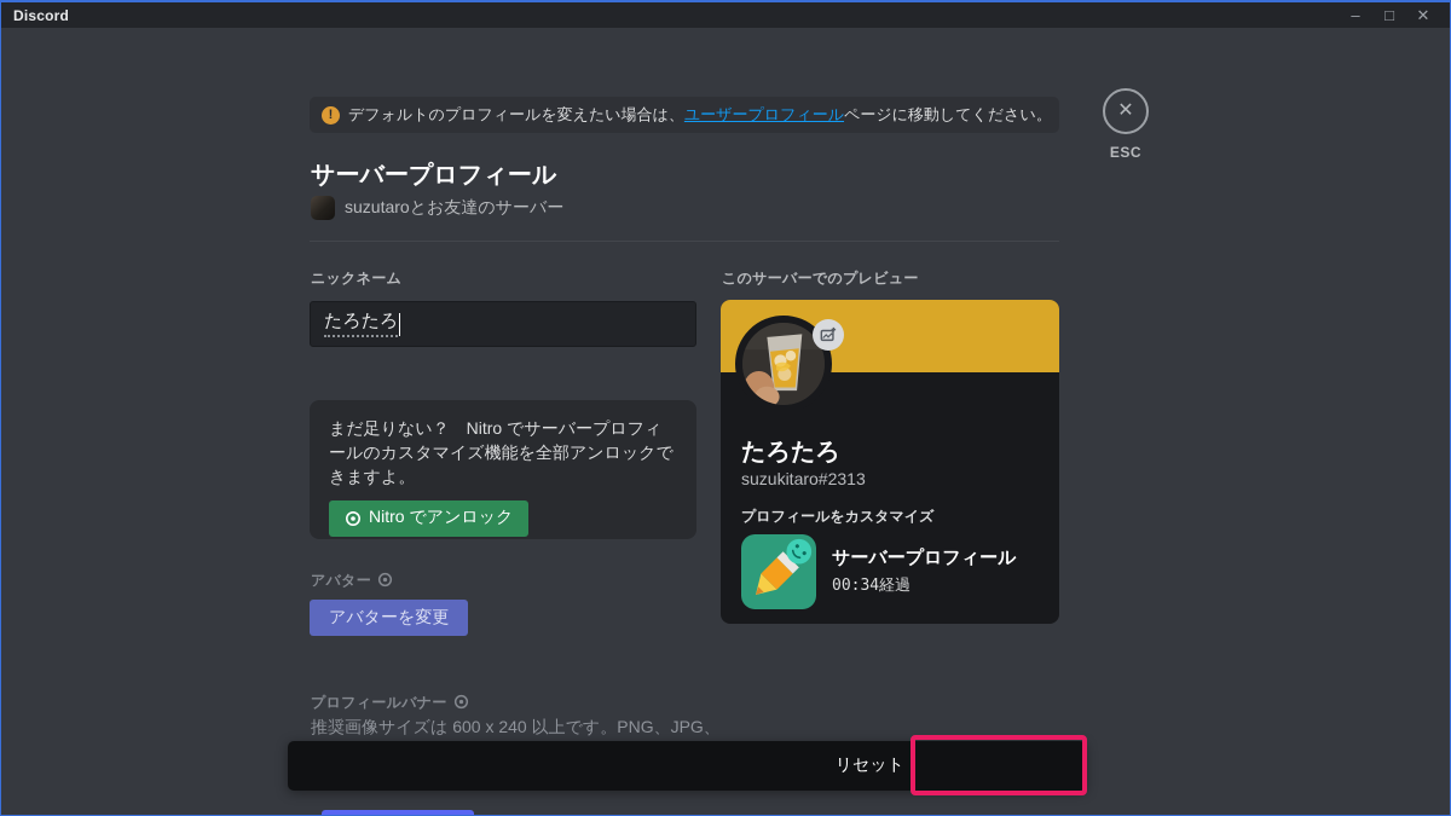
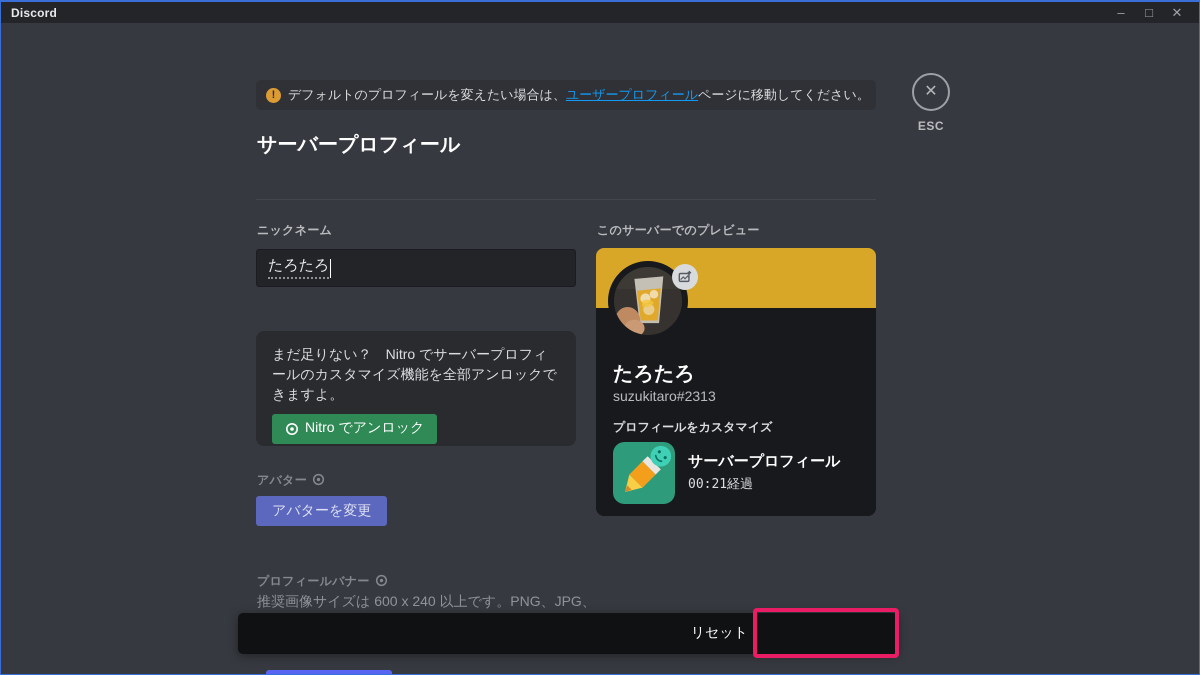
  Discord
  –
  □
  ✕
  !
  デフォルトのプロフィールを変えたい場合は、
  ユーザープロフィール
  ページに移動してください。
  サーバープロフィール
- suzutaroとお友達のサーバー
  ニックネーム
  たろたろ
  まだ足りない？ Nitro でサーバープロフィールのカスタマイズ機能を全部アンロックできますよ。
  Nitro でアンロック
  アバター
  アバターを変更
  プロフィールバナー
  推奨画像サイズは 600 x 240 以上です。PNG、JPG、
  このサーバーでのプレビュー
  たろたろ
  suzukitaro#2313
  プロフィールをカスタマイズ
  サーバープロフィール
- 00:34経過
+ 00:21経過
  ✕
  ESC
  リセット
